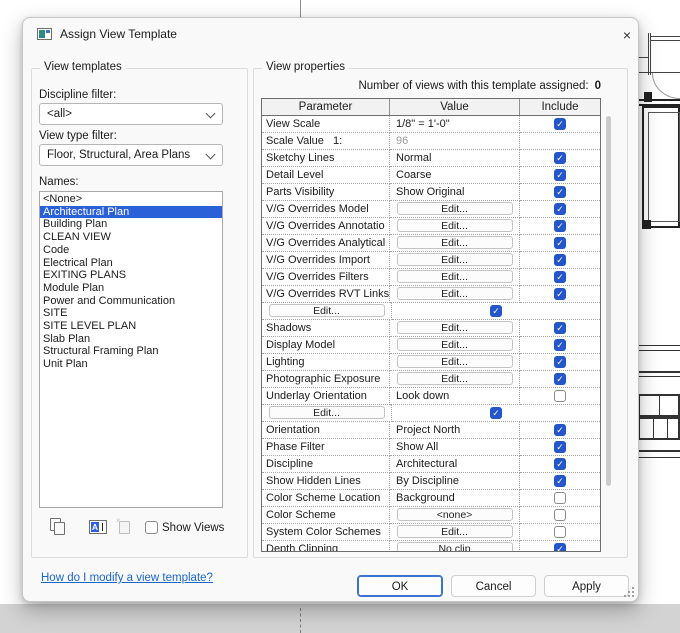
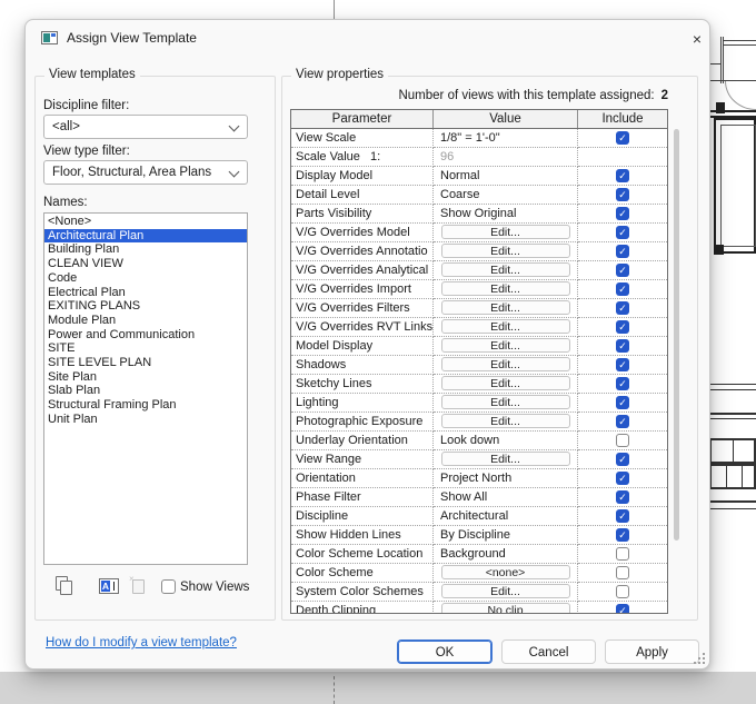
  Assign View Template
  ×
  View templates
  Discipline filter:
  <all>
  View type filter:
  Floor, Structural, Area Plans
  Names:
  <None>
  Architectural Plan
  Building Plan
  CLEAN VIEW
  Code
  Electrical Plan
  EXITING PLANS
  Module Plan
  Power and Communication
  SITE
  SITE LEVEL PLAN
+ Site Plan
  Slab Plan
  Structural Framing Plan
  Unit Plan
  A
  Show Views
  View properties
- Number of views with this template assigned: 0
+ Number of views with this template assigned: 2
  Parameter
  Value
  Include
  View Scale
  1/8" = 1'-0"
  ✓
  Scale Value 1:
  96
- Sketchy Lines
+ Display Model
  Normal
  ✓
  Detail Level
  Coarse
  ✓
  Parts Visibility
  Show Original
  ✓
  V/G Overrides Model
  Edit...
  ✓
  V/G Overrides Annotatio
  Edit...
  ✓
  V/G Overrides Analytical
  Edit...
  ✓
  V/G Overrides Import
  Edit...
  ✓
  V/G Overrides Filters
  Edit...
  ✓
  V/G Overrides RVT Links
  Edit...
  ✓
+ Model Display
  Edit...
  ✓
  Shadows
  Edit...
  ✓
- Display Model
+ Sketchy Lines
  Edit...
  ✓
  Lighting
  Edit...
  ✓
  Photographic Exposure
  Edit...
  ✓
  Underlay Orientation
  Look down
+ View Range
  Edit...
  ✓
  Orientation
  Project North
  ✓
  Phase Filter
  Show All
  ✓
  Discipline
  Architectural
  ✓
  Show Hidden Lines
  By Discipline
  ✓
  Color Scheme Location
  Background
  Color Scheme
  <none>
  System Color Schemes
  Edit...
  Depth Clipping
  No clip
  ✓
  How do I modify a view template?
  OK
  Cancel
  Apply
